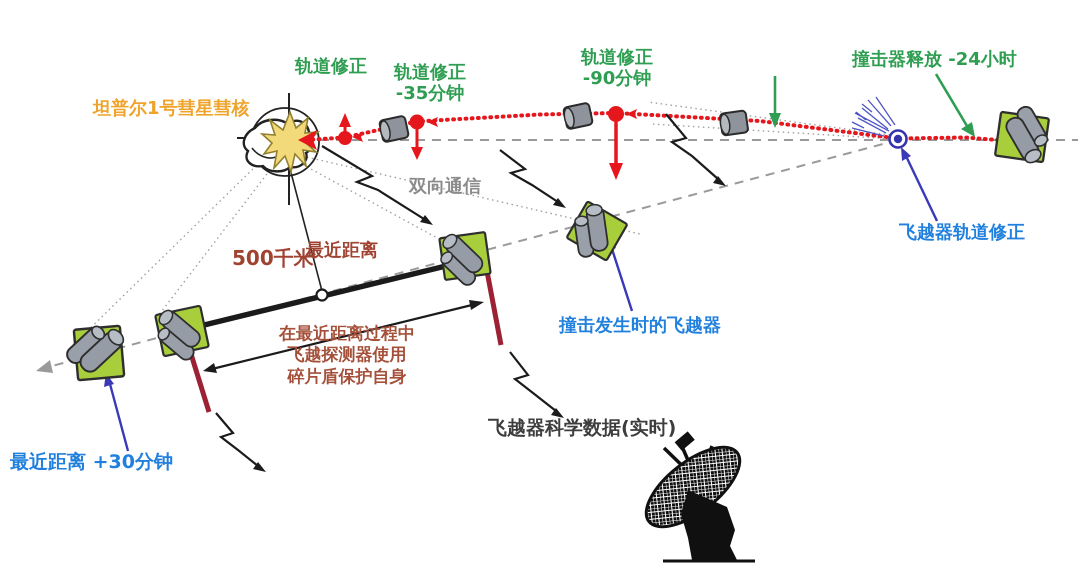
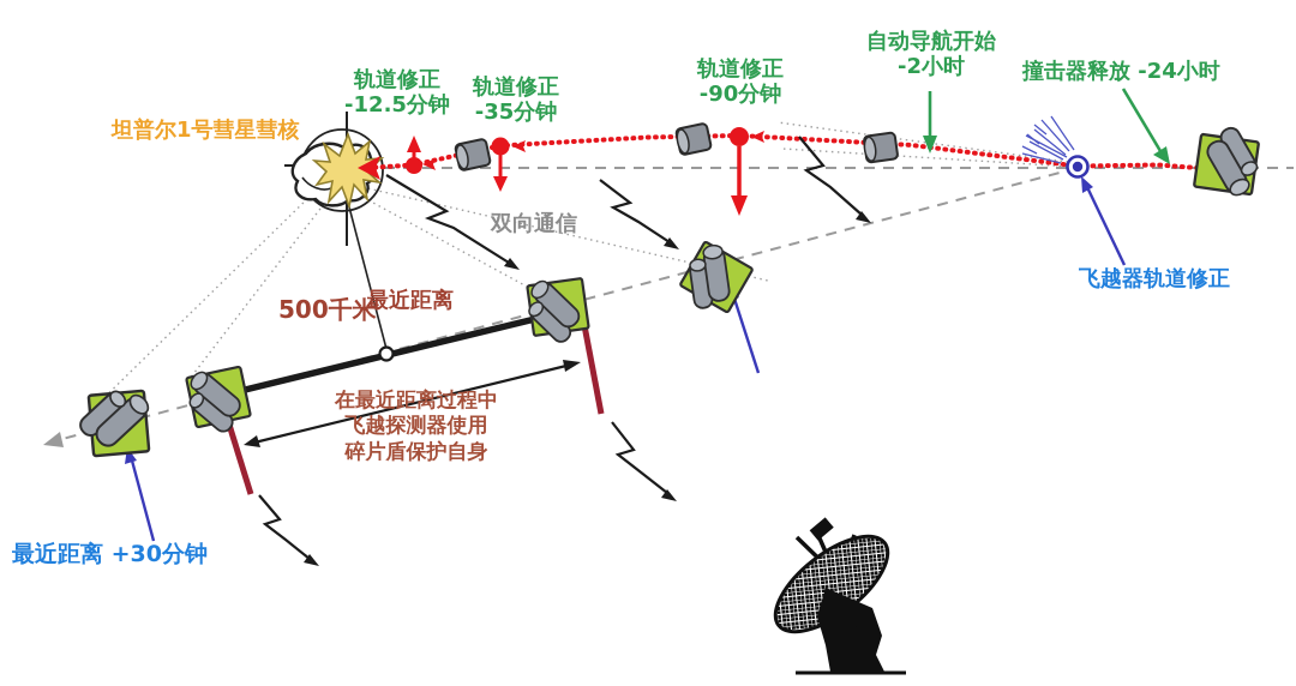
  坦普尔1号彗星彗核
  轨道修正
+ -12.5分钟
  轨道修正
  -35分钟
  轨道修正
  -90分钟
+ 自动导航开始
+ -2小时
  撞击器释放 -24小时
  飞越器轨道修正
  双向通信
  500千米
  最近距离
  在最近距离过程中
  飞越探测器使用
  碎片盾保护自身
- 撞击发生时的飞越器
- 飞越器科学数据(实时)
  最近距离 +30分钟
